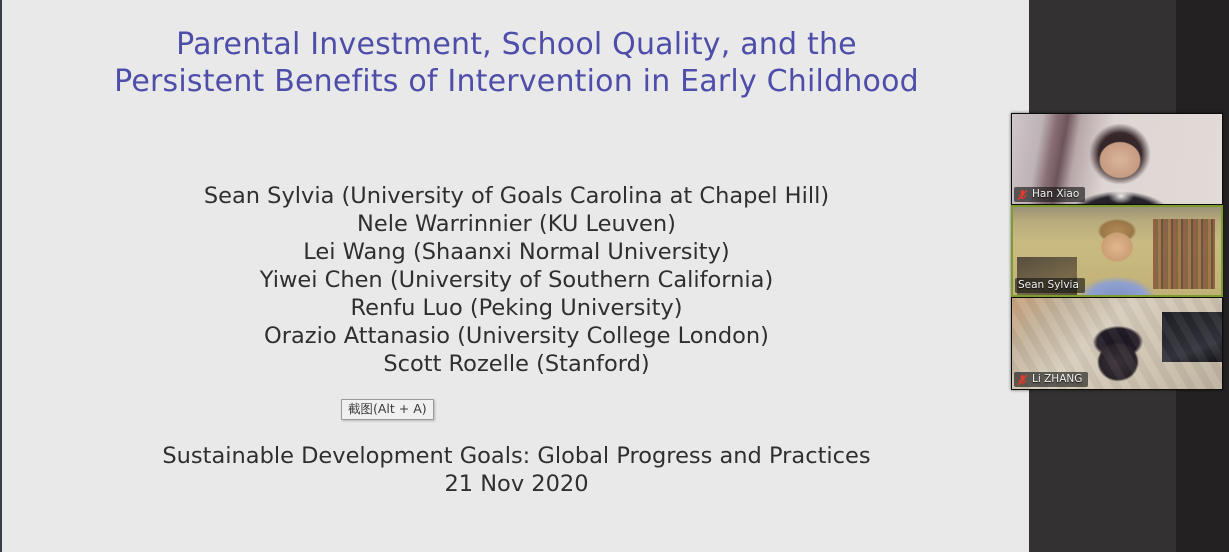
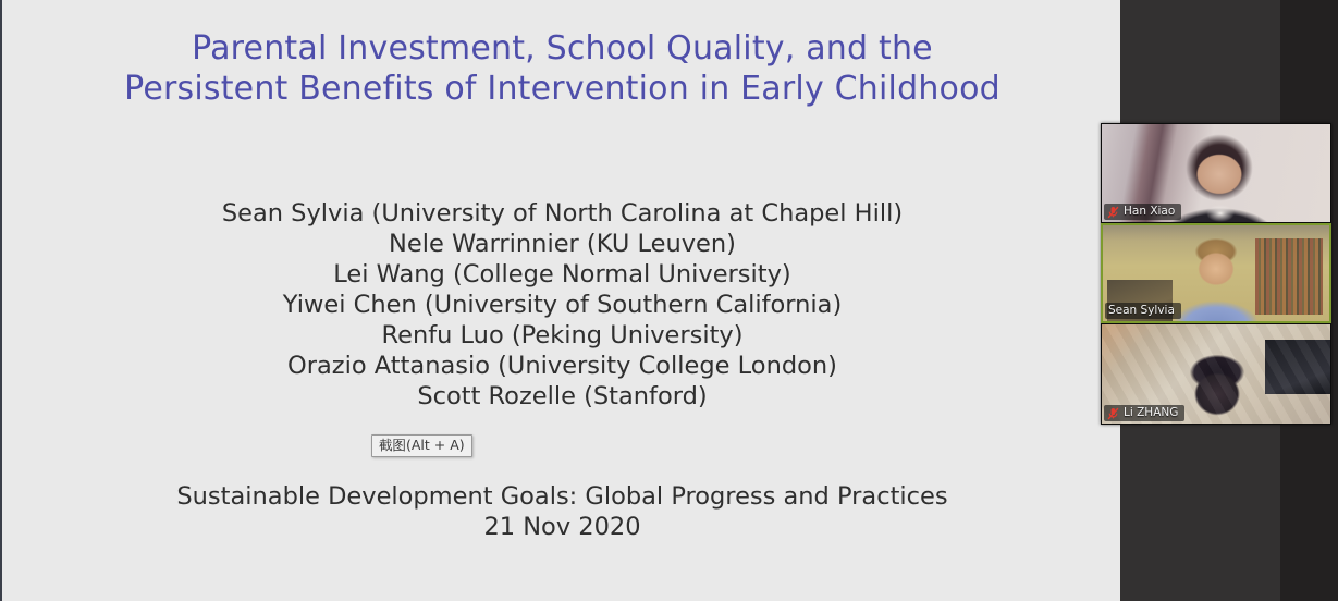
  Parental Investment, School Quality, and the Persistent Benefits of Intervention in Early Childhood
- Sean Sylvia (University of Goals Carolina at Chapel Hill)
+ Sean Sylvia (University of North Carolina at Chapel Hill)
  Nele Warrinnier (KU Leuven)
- Lei Wang (Shaanxi Normal University)
+ Lei Wang (College Normal University)
  Yiwei Chen (University of Southern California)
  Renfu Luo (Peking University)
  Orazio Attanasio (University College London)
  Scott Rozelle (Stanford)
  Sustainable Development Goals: Global Progress and Practices
  21 Nov 2020
  截图(Alt + A)
  Han Xiao
  Sean Sylvia
  Li ZHANG
